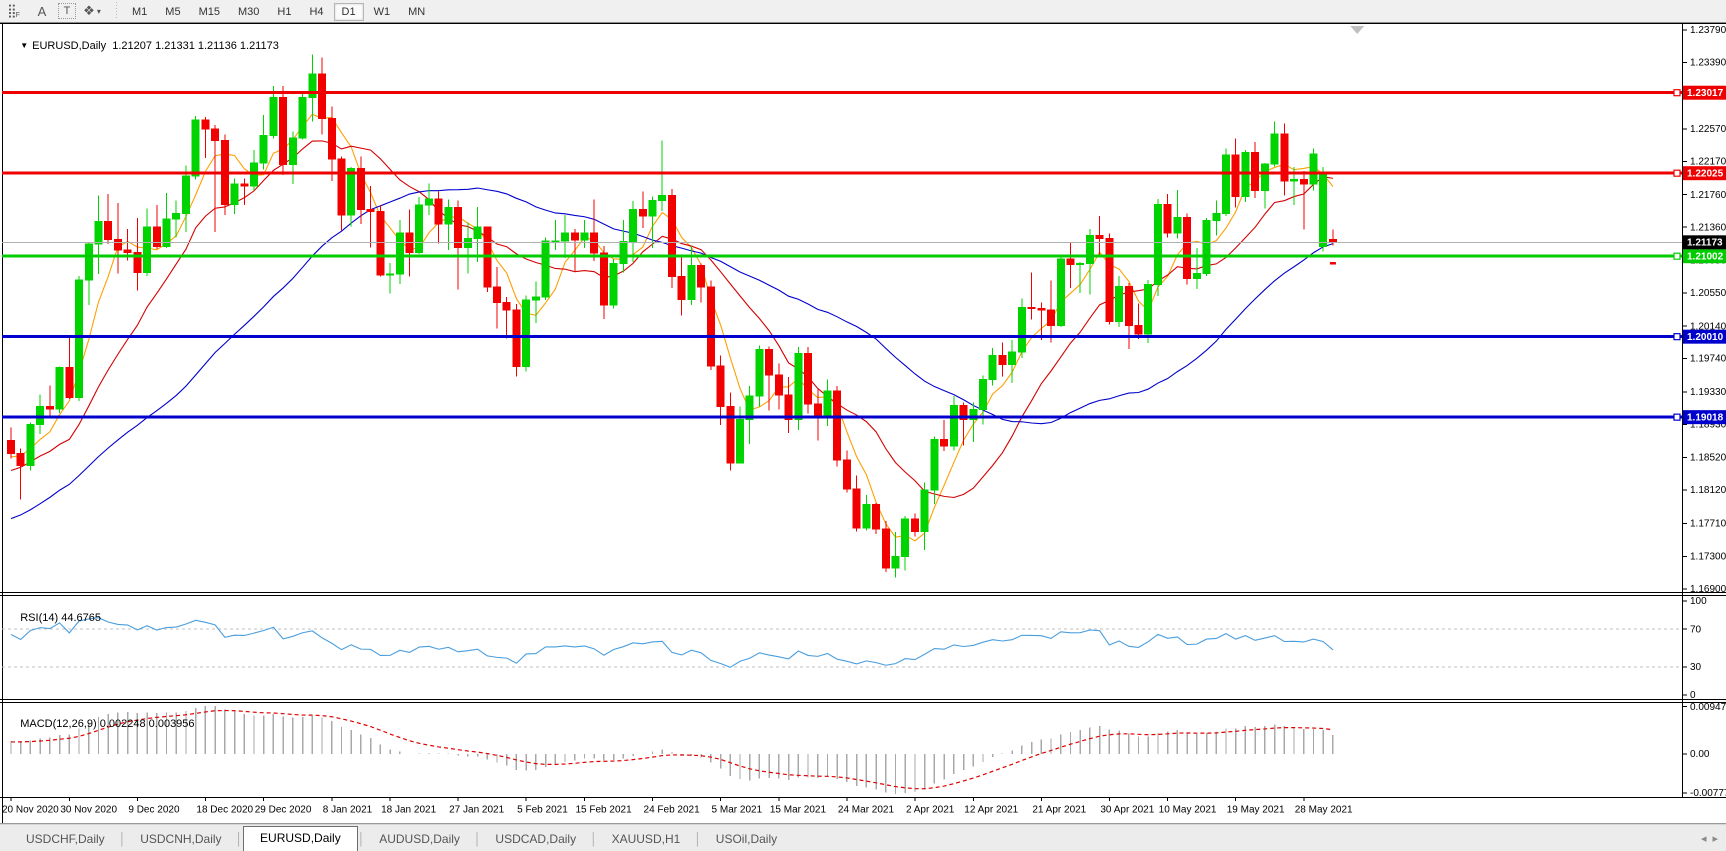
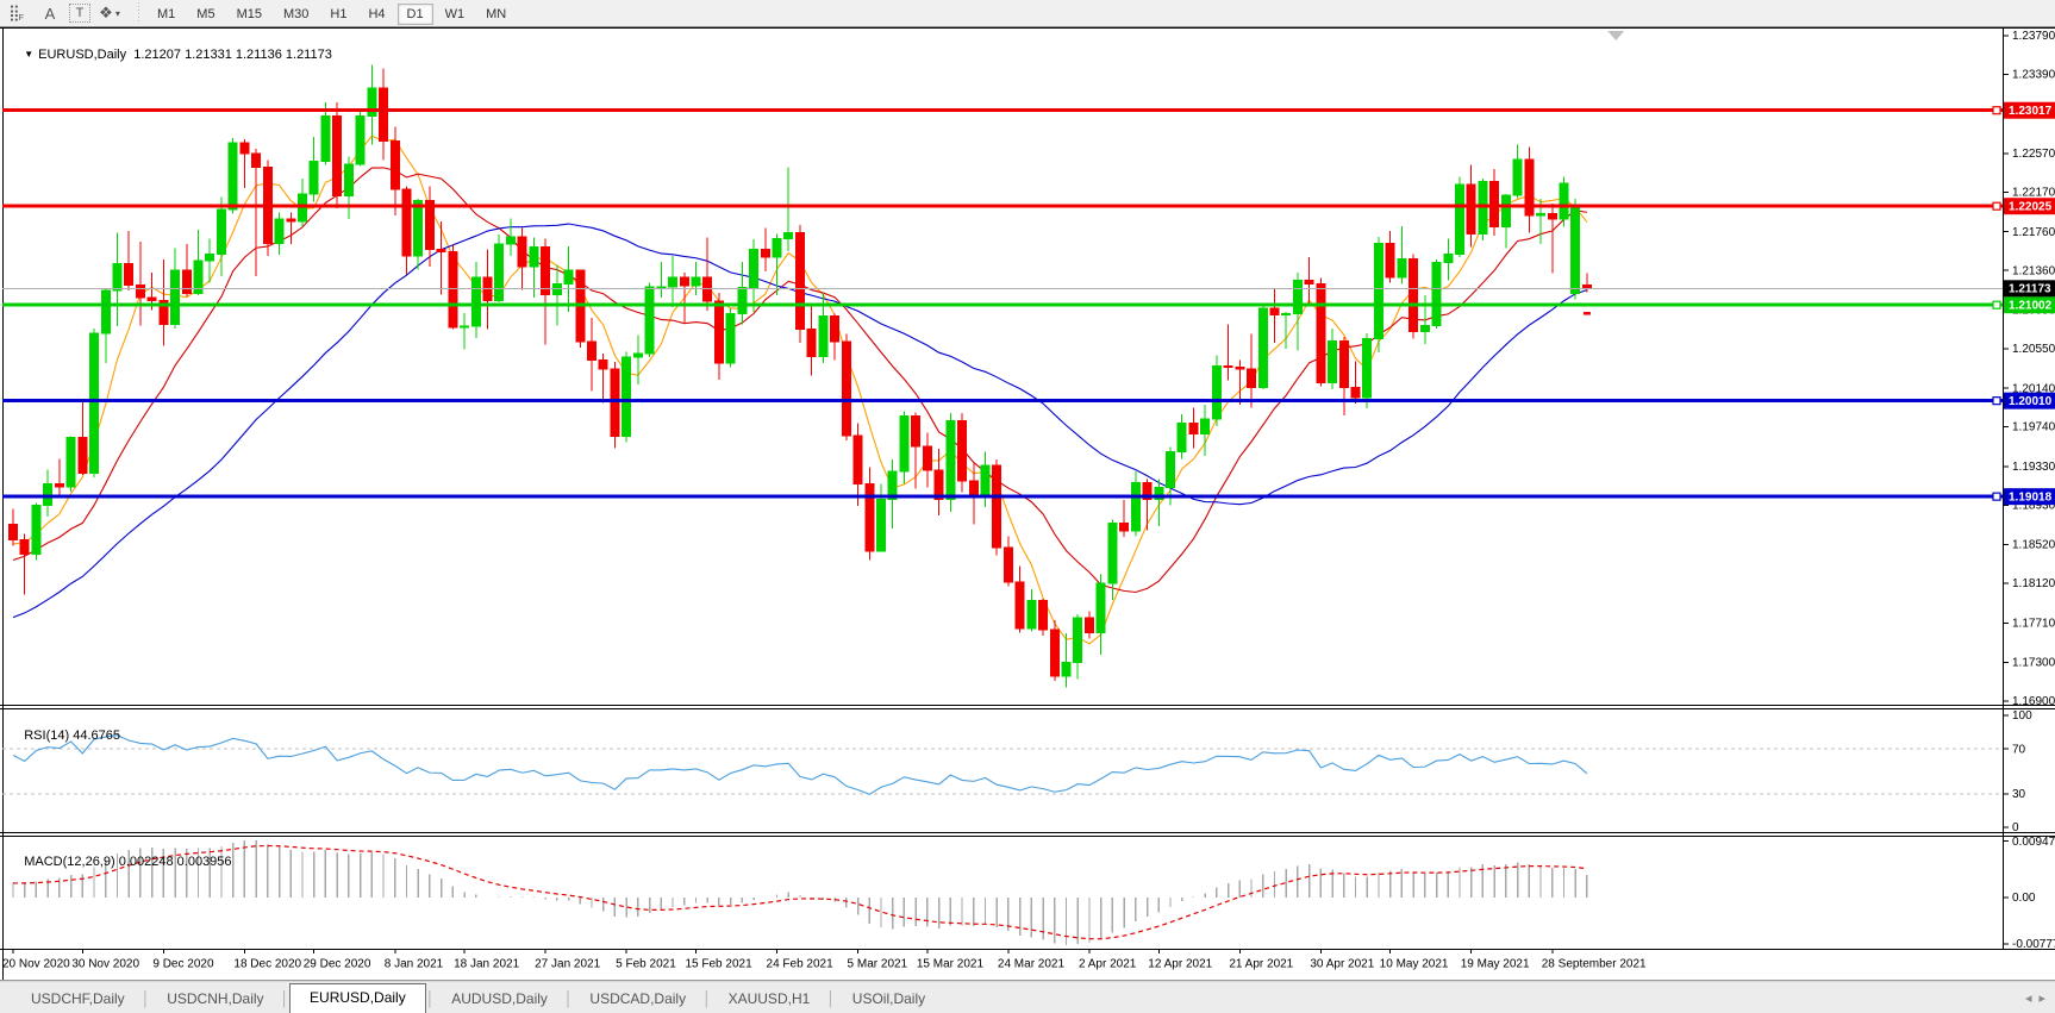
  ⣿
  A
  T
  ❖
  ▾
  M1 M5 M15 M30 H1 H4 D1 W1 MN
  1.23790
  1.23390
  1.22570
  1.22170
  1.21760
  1.21360
  1.20550
  1.20140
  1.19740
  1.19330
  1.18930
  1.18520
  1.18120
  1.17710
  1.17300
  1.16900
  100
  70
  30
  0
  0.00947
  0.00
  -0.0077
  20 Nov 2020
  30 Nov 2020
  9 Dec 2020
  18 Dec 2020
  29 Dec 2020
  8 Jan 2021
  18 Jan 2021
  27 Jan 2021
  5 Feb 2021
  15 Feb 2021
  24 Feb 2021
  5 Mar 2021
  15 Mar 2021
  24 Mar 2021
  2 Apr 2021
  12 Apr 2021
  21 Apr 2021
  30 Apr 2021
  10 May 2021
  19 May 2021
- 28 May 2021
+ 28 September 2021
  1.23017
  1.22025
  1.21002
  1.20010
  1.19018
  1.21173
  ▼ EURUSD,Daily 1.21207 1.21331 1.21136 1.21173
  RSI(14) 44.6765
  MACD(12,26,9) 0.002248 0.003956
  USDCHF,Daily
  │
  USDCNH,Daily
  │
  EURUSD,Daily
  │
  AUDUSD,Daily
  │
  USDCAD,Daily
  │
  XAUUSD,H1
  │
  USOil,Daily
  ◂
  ▸
